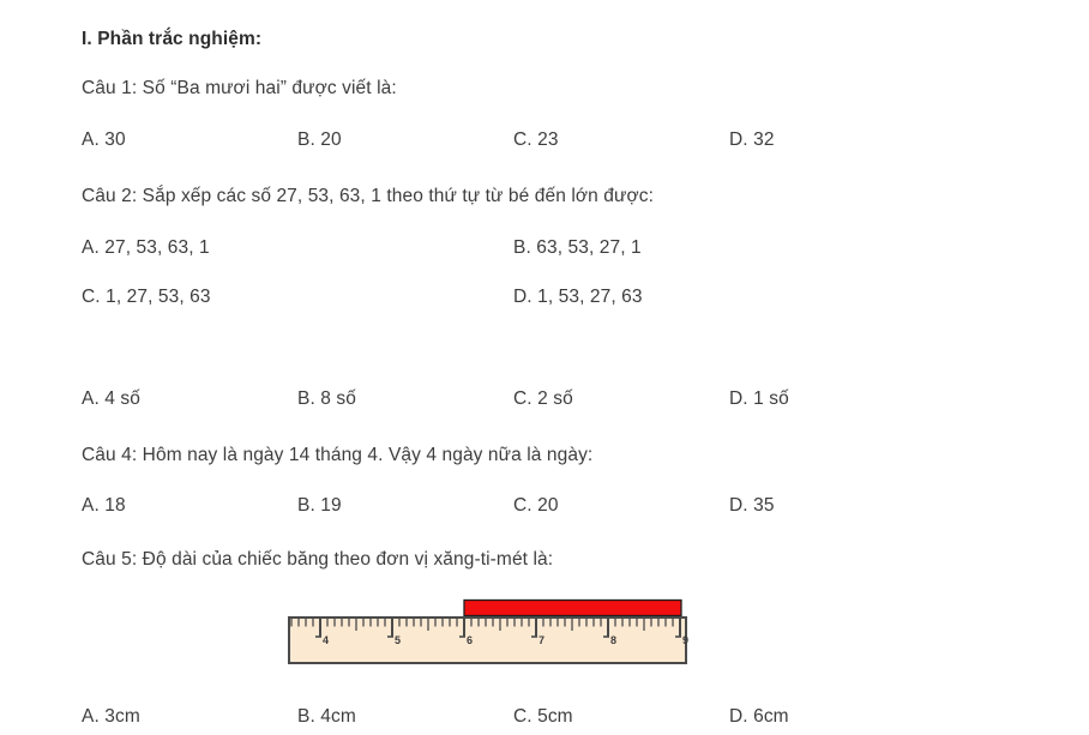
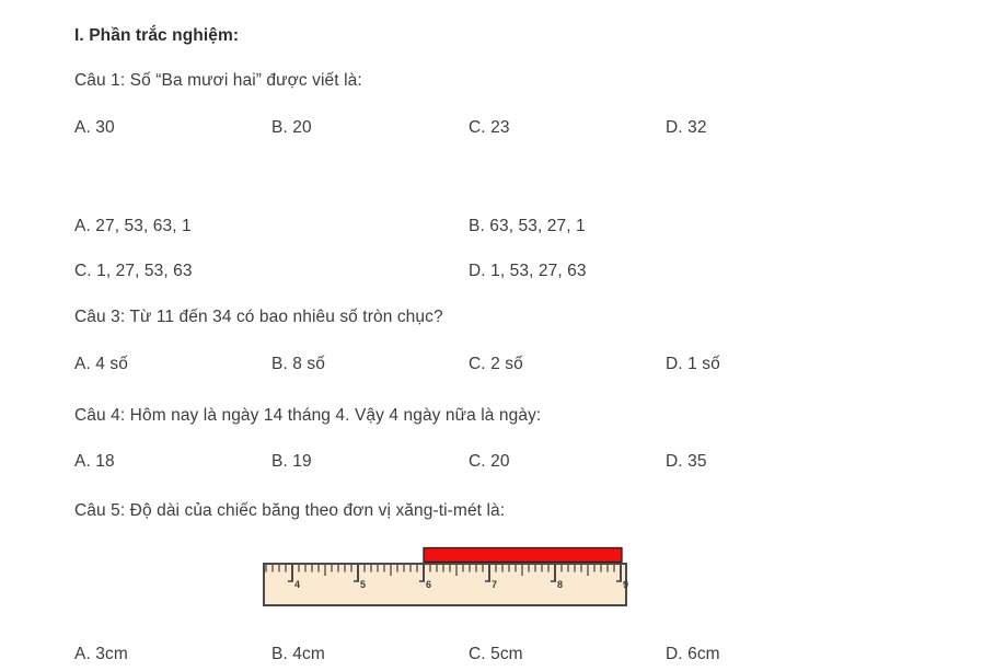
  I. Phần trắc nghiệm:
  Câu 1: Số “Ba mươi hai” được viết là:
  A. 30
  B. 20
  C. 23
  D. 32
- Câu 2: Sắp xếp các số 27, 53, 63, 1 theo thứ tự từ bé đến lớn được:
  A. 27, 53, 63, 1
  B. 63, 53, 27, 1
  C. 1, 27, 53, 63
  D. 1, 53, 27, 63
+ Câu 3: Từ 11 đến 34 có bao nhiêu số tròn chục?
  A. 4 số
  B. 8 số
  C. 2 số
  D. 1 số
  Câu 4: Hôm nay là ngày 14 tháng 4. Vậy 4 ngày nữa là ngày:
  A. 18
  B. 19
  C. 20
  D. 35
  Câu 5: Độ dài của chiếc băng theo đơn vị xăng-ti-mét là:
  4
  5
  6
  7
  8
  9
  A. 3cm
  B. 4cm
  C. 5cm
  D. 6cm
